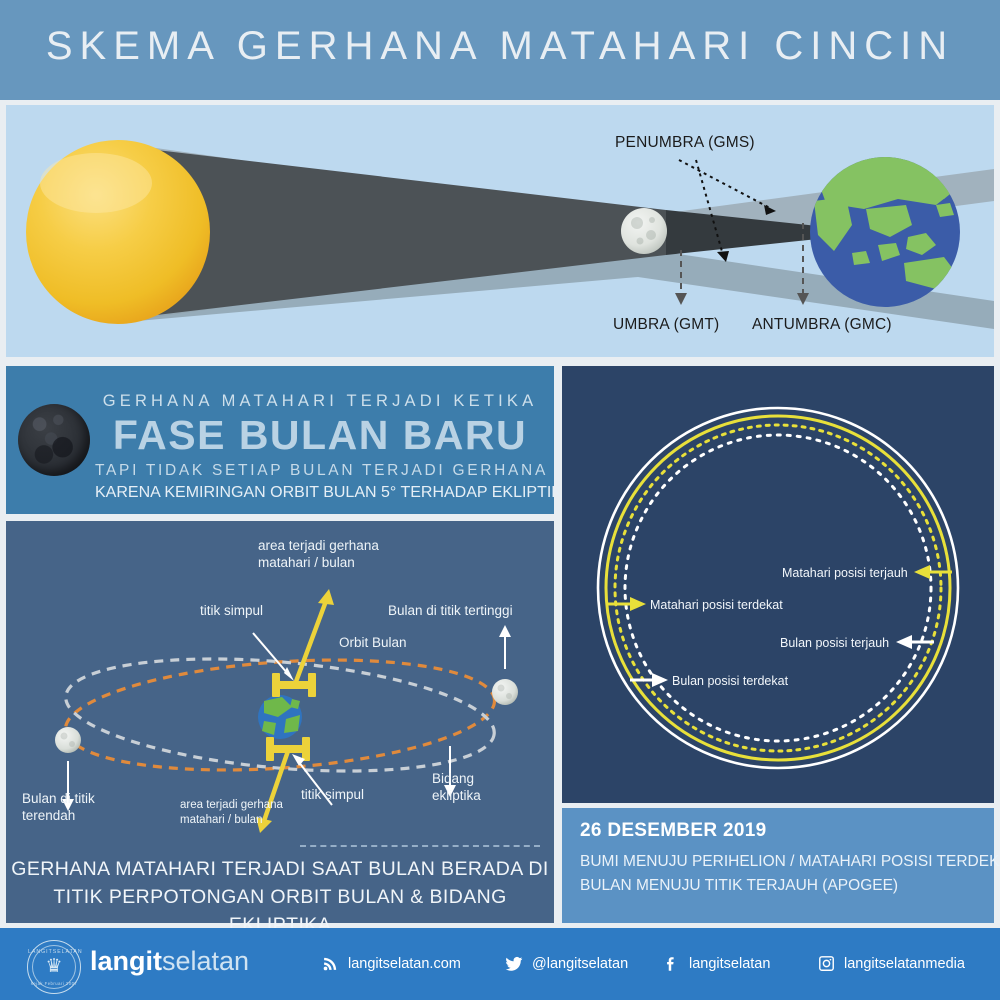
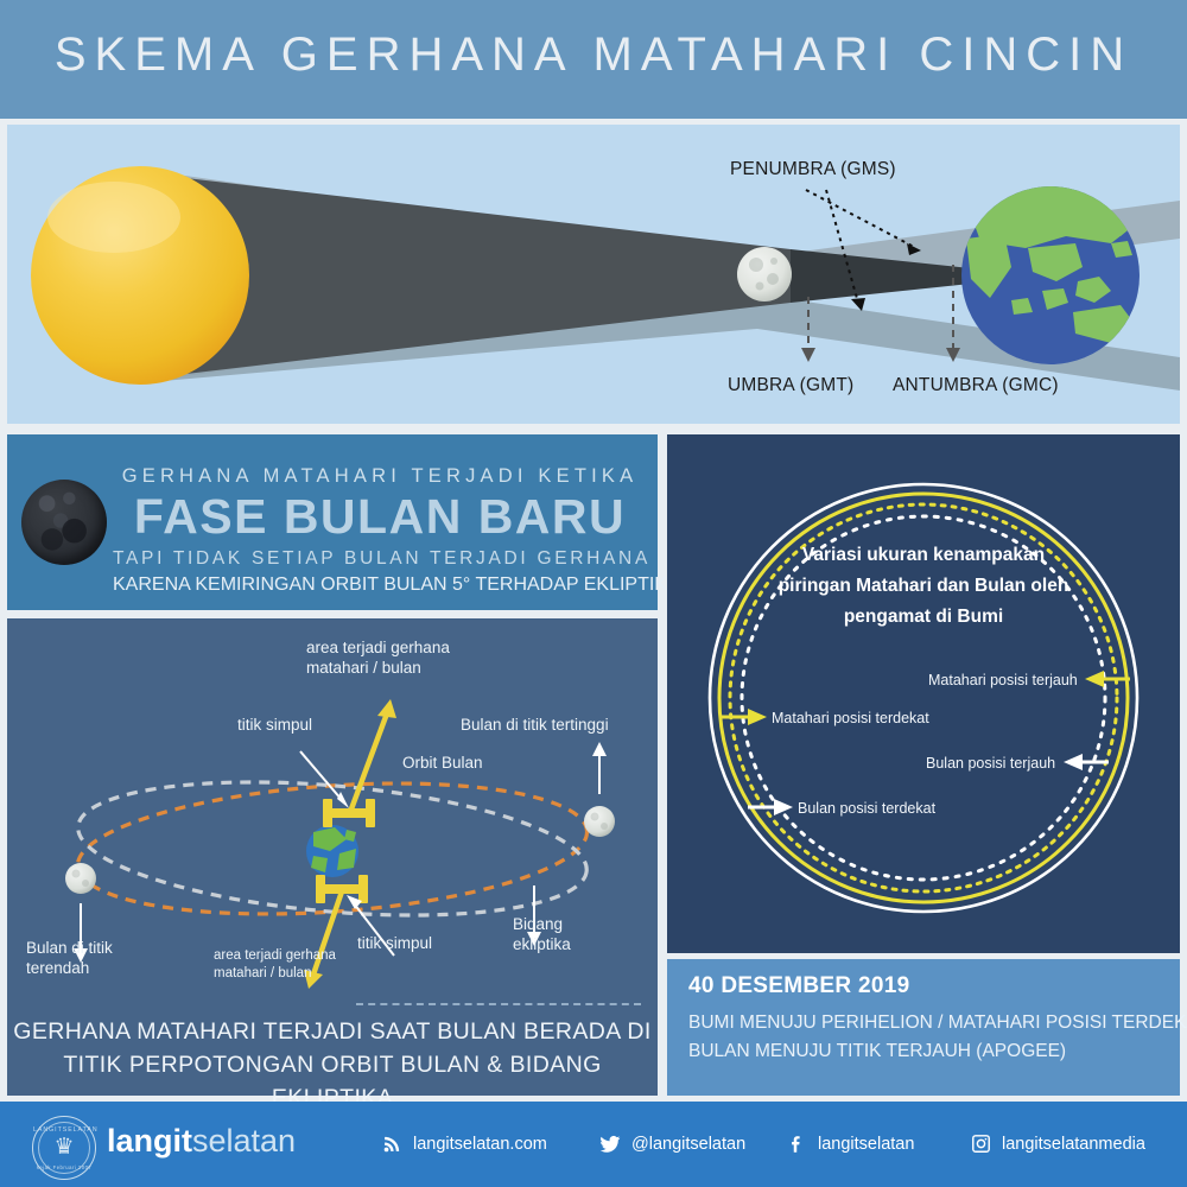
  SKEMA GERHANA MATAHARI CINCIN
  PENUMBRA (GMS)
  UMBRA (GMT)
  ANTUMBRA (GMC)
  GERHANA MATAHARI TERJADI KETIKA
  FASE BULAN BARU
  TAPI TIDAK SETIAP BULAN TERJADI GERHANA
  KARENA KEMIRINGAN ORBIT BULAN 5° TERHADAP EKLIPTIK
  area terjadi gerhana
  matahari / bulan
  titik simpul
  Bulan di titik tertinggi
  Orbit Bulan
  titik simpul
  area terjadi gerhana
  matahari / bulan
  Bidang
  ekliptika
  Bulan di titik
  terendah
  GERHANA MATAHARI TERJADI SAAT BULAN BERADA DI
  TITIK PERPOTONGAN ORBIT BULAN & BIDANG EKLIPTIKA
+ Variasi ukuran kenampakan
+ piringan Matahari dan Bulan oleh
+ pengamat di Bumi
  Matahari posisi terjauh
  Matahari posisi terdekat
  Bulan posisi terjauh
  Bulan posisi terdekat
- 26 DESEMBER 2019
+ 40 DESEMBER 2019
  BUMI MENUJU PERIHELION / MATAHARI POSISI TERDEK
  BULAN MENUJU TITIK TERJAUH (APOGEE)
  ♛
  langitselatan
  langitselatan.com
  @langitselatan
  langitselatan
  langitselatanmedia
